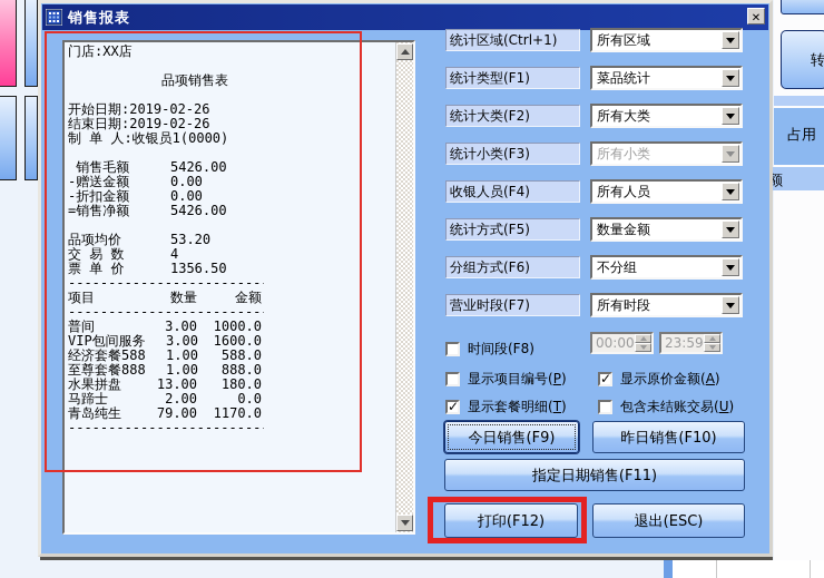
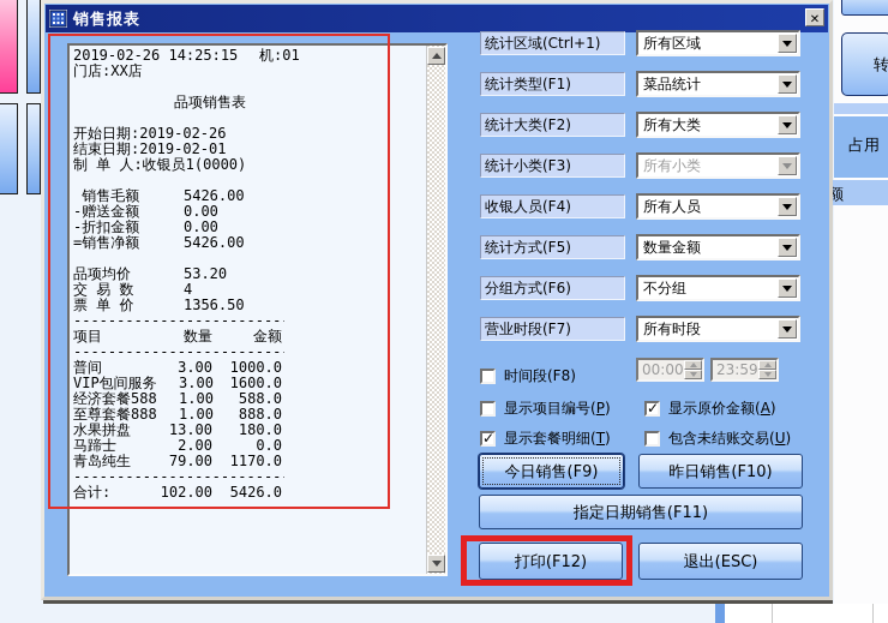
  转
  占用
  额
  销售报表
+ 2019-02-26 14:25:15 机:01
  门店:XX店
  品项销售表
  开始日期:2019-02-26
- 结束日期:2019-02-26
+ 结束日期:2019-02-01
  制 单 人:收银员1(0000)
  销售毛额 5426.00
  -赠送金额 0.00
  -折扣金额 0.00
  =销售净额 5426.00
  品项均价 53.20
  交 易 数 4
  票 单 价 1356.50
  ------------------------
  项目
  数量
  金额
  ------------------------
  普间
  3.00
  1000.0
  VIP包间服务
  3.00
  1600.0
  经济套餐588
  1.00
  588.0
  至尊套餐888
  1.00
  888.0
  水果拼盘
  13.00
  180.0
  马蹄士
  2.00
  0.0
  青岛纯生
  79.00
  1170.0
  ------------------------
+ 合计:
+ 102.00
+ 5426.0
  统计区域(Ctrl+1)
  所有区域
  统计类型(F1)
  菜品统计
  统计大类(F2)
  所有大类
  统计小类(F3)
  所有小类
  收银人员(F4)
  所有人员
  统计方式(F5)
  数量金额
  分组方式(F6)
  不分组
  营业时段(F7)
  所有时段
  时间段(F8)
  00:00
  23:59
  显示项目编号(P)
  显示原价金额(A)
  显示套餐明细(T)
  包含未结账交易(U)
  今日销售(F9)
  昨日销售(F10)
  指定日期销售(F11)
  打印(F12)
  退出(ESC)
